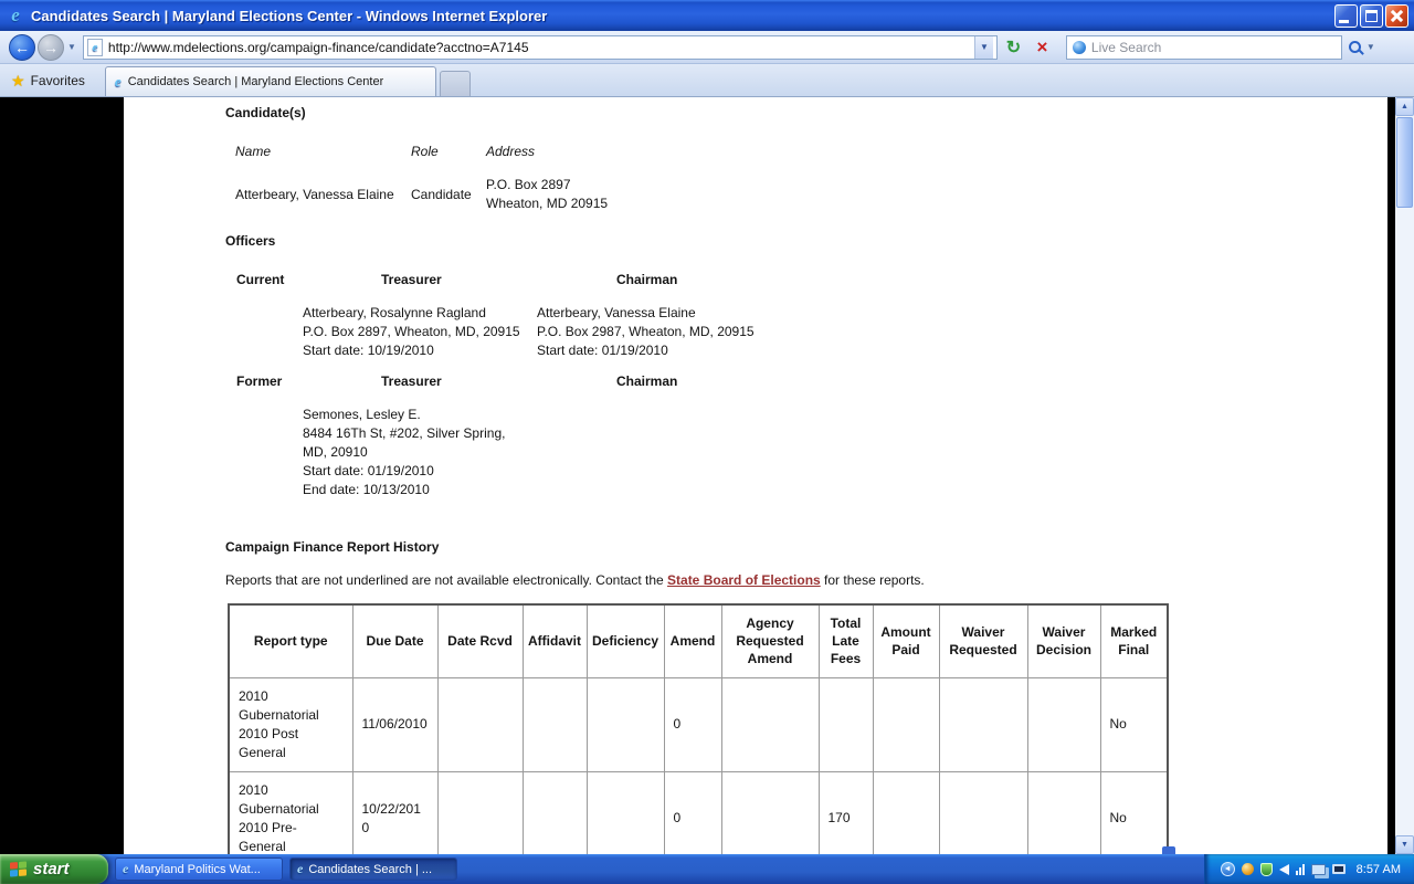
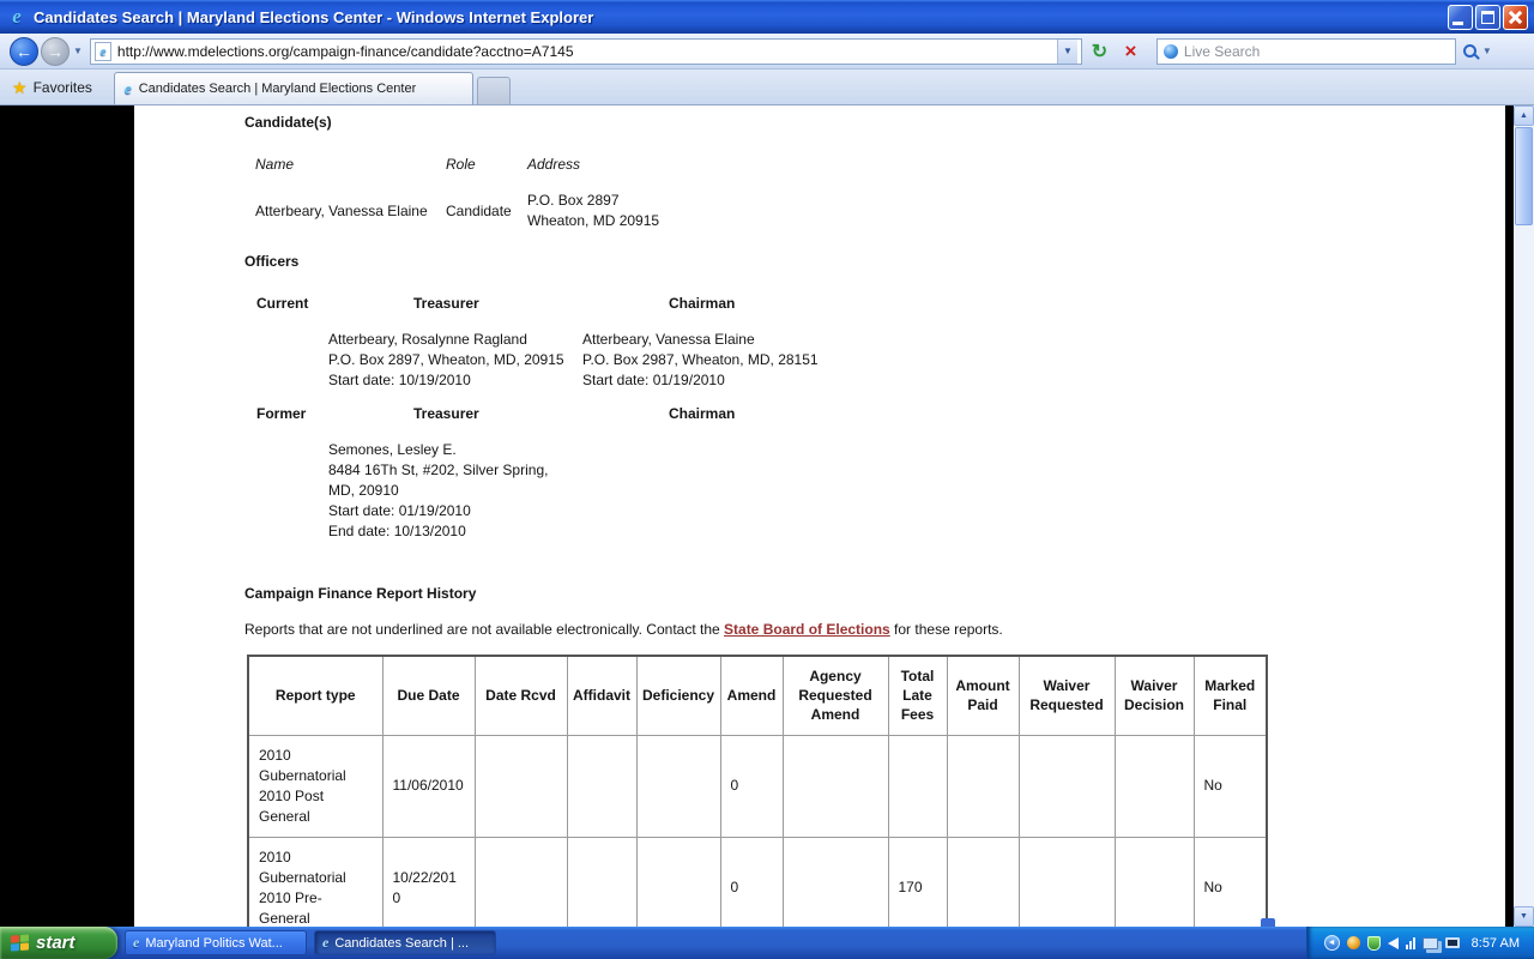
  e
  Candidates Search | Maryland Elections Center - Windows Internet Explorer
  ←
  →
  ▼
  e
  http://www.mdelections.org/campaign-finance/candidate?acctno=A7145
  ▼
  ↻
  ×
  Live Search
  ▼
  ★
  Favorites
  e
  Candidates Search | Maryland Elections Center
  Candidate(s)
  Name
  Role
  Address
  Atterbeary, Vanessa Elaine
  Candidate
  P.O. Box 2897
  Wheaton, MD 20915
  Officers
  Current
  Treasurer
  Chairman
  Atterbeary, Rosalynne Ragland
  P.O. Box 2897, Wheaton, MD, 20915
  Start date: 10/19/2010
  Atterbeary, Vanessa Elaine
- P.O. Box 2987, Wheaton, MD, 20915
+ P.O. Box 2987, Wheaton, MD, 28151
  Start date: 01/19/2010
  Former
  Treasurer
  Chairman
  Semones, Lesley E.
  8484 16Th St, #202, Silver Spring,
  MD, 20910
  Start date: 01/19/2010
  End date: 10/13/2010
  Campaign Finance Report History
  Reports that are not underlined are not available electronically. Contact the State Board of Elections for these reports.
  Report type	Due Date	Date Rcvd	Affidavit	Deficiency	Amend	Agency Requested Amend	Total Late Fees	Amount Paid	Waiver Requested	Waiver Decision	Marked Final
  2010 Gubernatorial 2010 Post General	11/06/2010				0						No
  2010 Gubernatorial 2010 Pre-General	10/22/2010				0		170				No
  start
  e
  Maryland Politics Wat...
  e
  Candidates Search | ...
  8:57 AM
